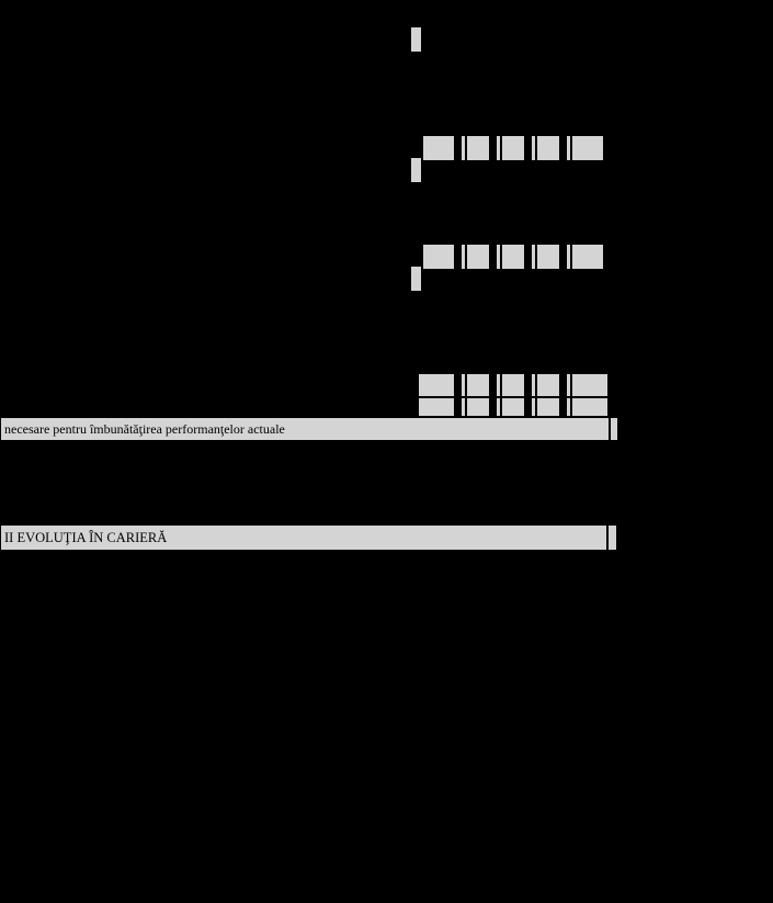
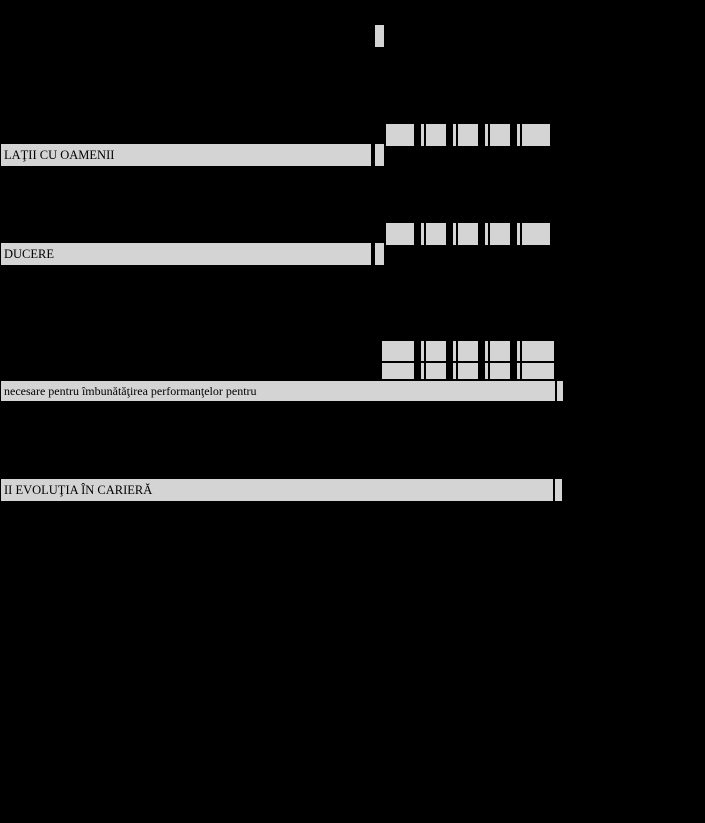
+ LAŢII CU OAMENII
+ DUCERE
- necesare pentru îmbunătăţirea performanţelor actuale
+ necesare pentru îmbunătăţirea performanţelor pentru
  II EVOLUŢIA ÎN CARIERĂ
